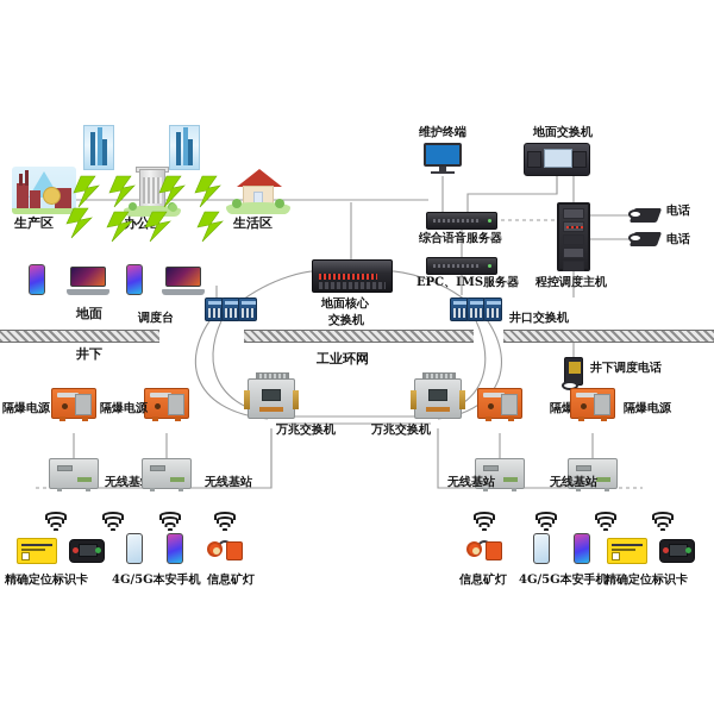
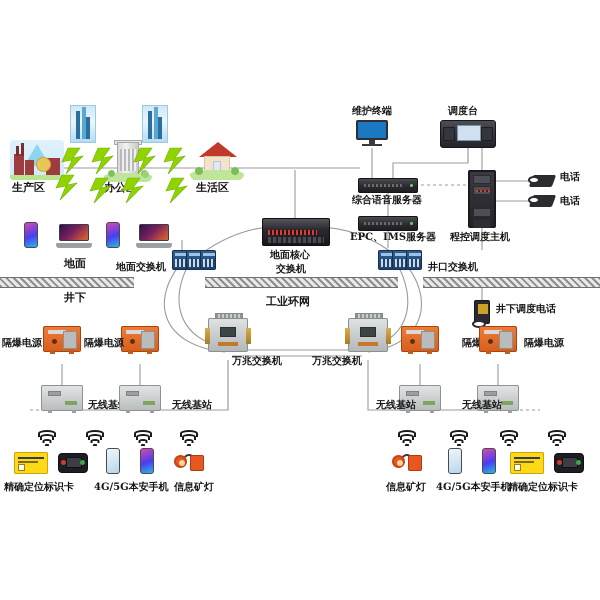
  地面
  井下
  工业环网
  生产区
  生活区
  维护终端
- 地面交换机
+ 调度台
  综合语音服务器
  EPC、IMS服务器
  程控调度主机
  电话
  电话
- 调度台
+ 地面交换机
  地面核心
  交换机
  井口交换机
  井下调度电话
  万兆交换机
  万兆交换机
  隔爆电源
  隔爆电源
  隔爆电源
  无线基
  无线基站
  无线基站
  无线基站
  精确定位标识卡
  4G/5G本安手机
  信息矿灯
  信息矿灯
  4G/5G本安手机
  精确定位标识卡
